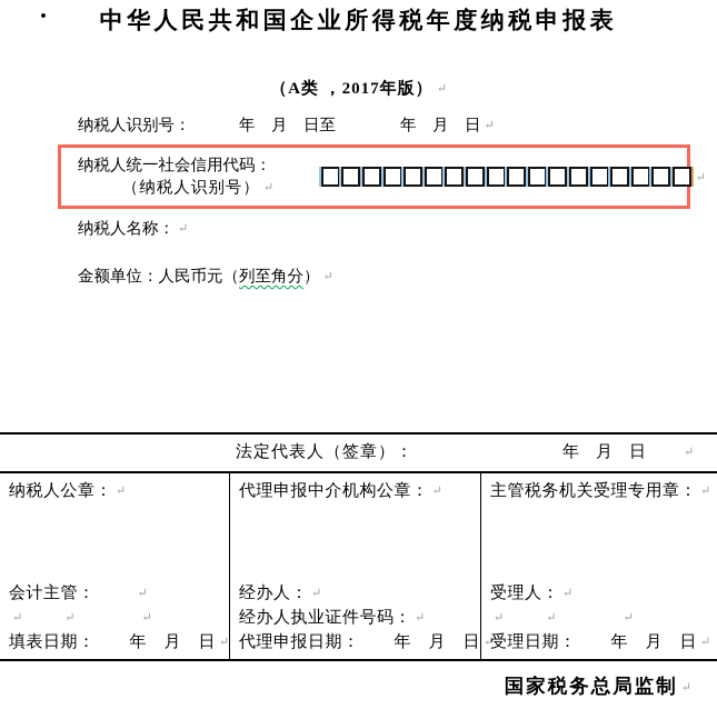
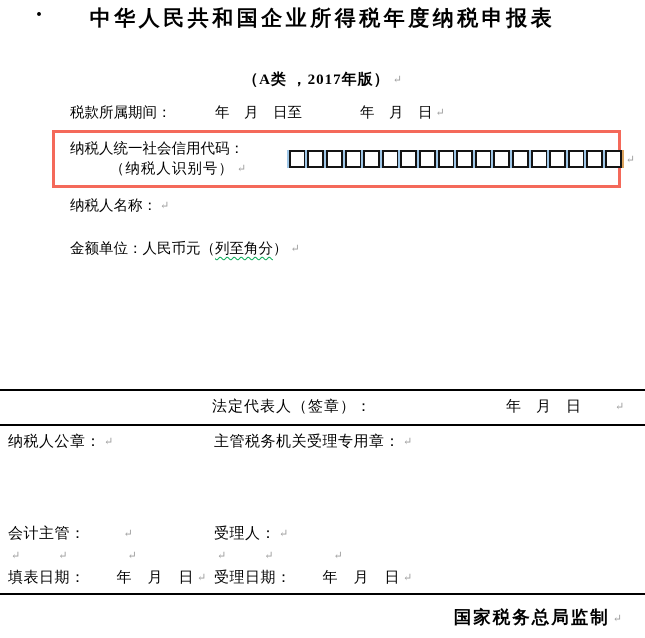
  .
  中华人民共和国企业所得税年度纳税申报表
  （A类 ，2017年版） ↵
- 纳税人识别号： 年 月 日至 年 月 日 ↵
+ 税款所属期间： 年 月 日至 年 月 日 ↵
  纳税人统一社会信用代码：
  （纳税人识别号） ↵
  ↵
  纳税人名称： ↵
  金额单位：人民币元（列至角分） ↵
  法定代表人（签章）：
  年 月 日
  ↵
  纳税人公章： ↵
  会计主管： ↵
  ↵ ↵ ↵
  填表日期： 年 月 日 ↵
- 代理申报中介机构公章： ↵
- 经办人： ↵
- 经办人执业证件号码： ↵
- 代理申报日期： 年 月 日 ↵
  主管税务机关受理专用章： ↵
  受理人： ↵
  ↵ ↵ ↵
  受理日期： 年 月 日 ↵
  国家税务总局监制 ↵
